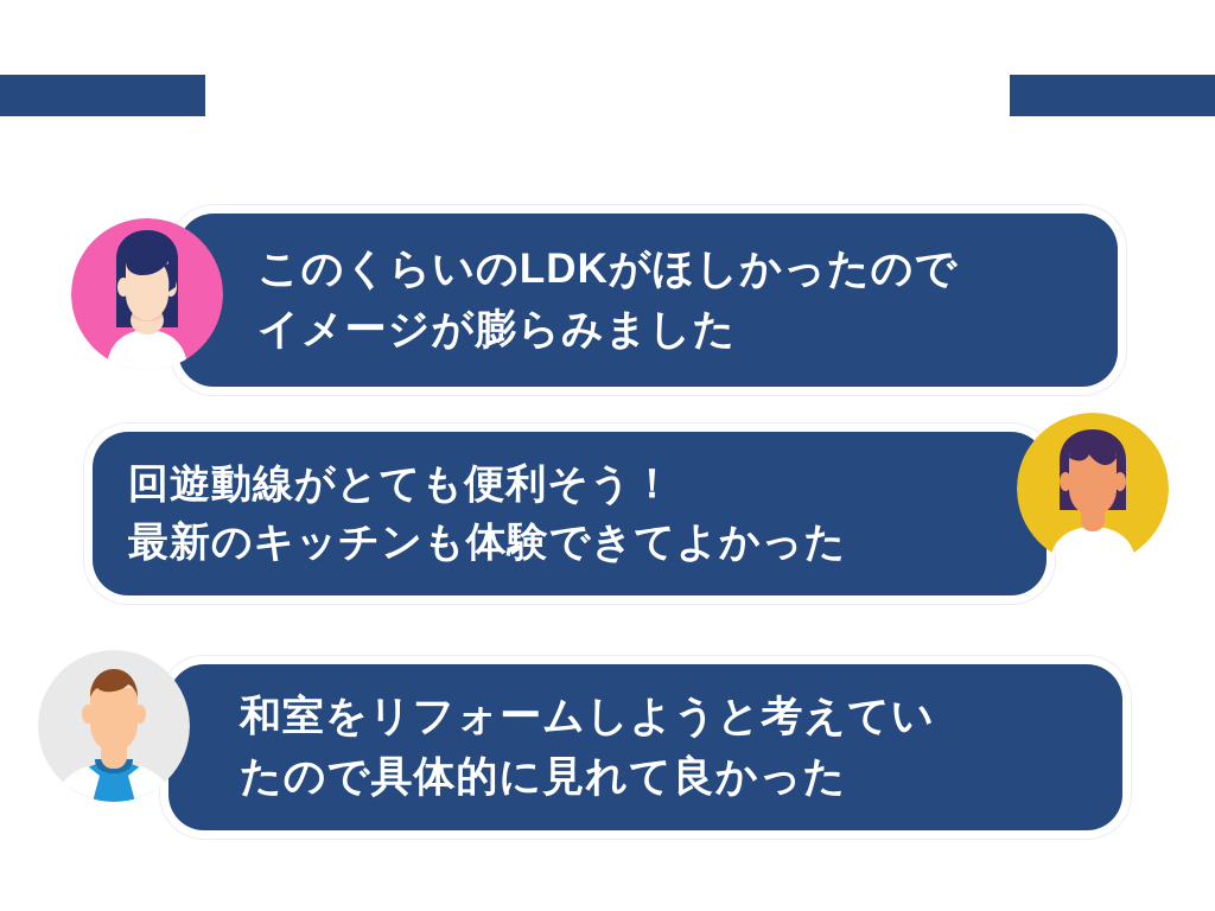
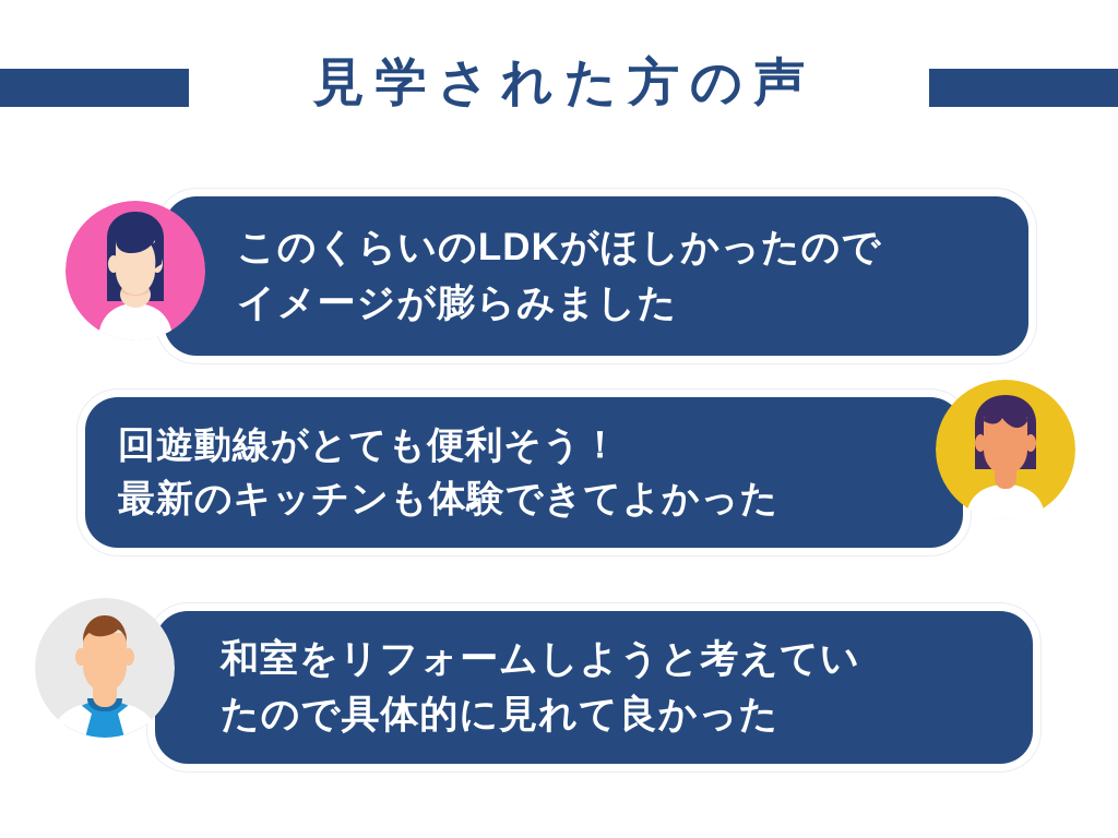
+ 見学された方の声
  このくらいのLDKがほしかったので
  イメージが膨らみました
  回遊動線がとても便利そう！
  最新のキッチンも体験できてよかった
  和室をリフォームしようと考えてい
  たので具体的に見れて良かった
